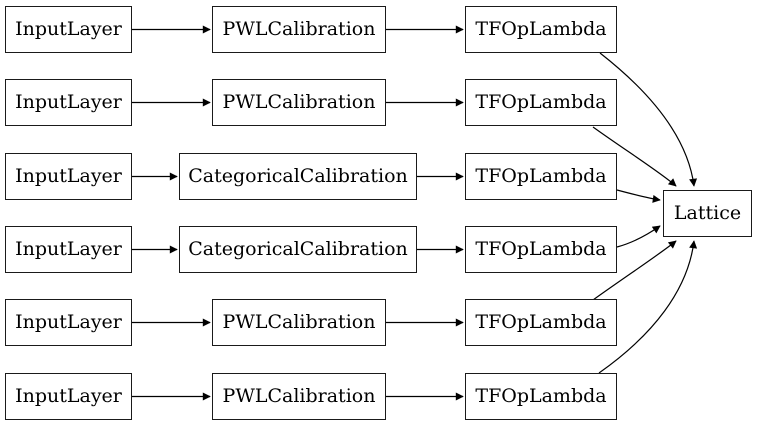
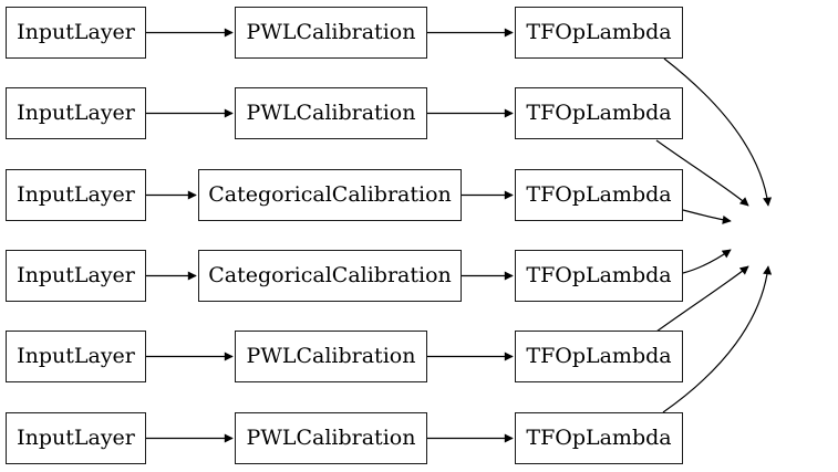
  InputLayer
  PWLCalibration
  TFOpLambda
  InputLayer
  PWLCalibration
  TFOpLambda
  InputLayer
  CategoricalCalibration
  TFOpLambda
  InputLayer
  CategoricalCalibration
  TFOpLambda
  InputLayer
  PWLCalibration
  TFOpLambda
  InputLayer
  PWLCalibration
  TFOpLambda
- Lattice
